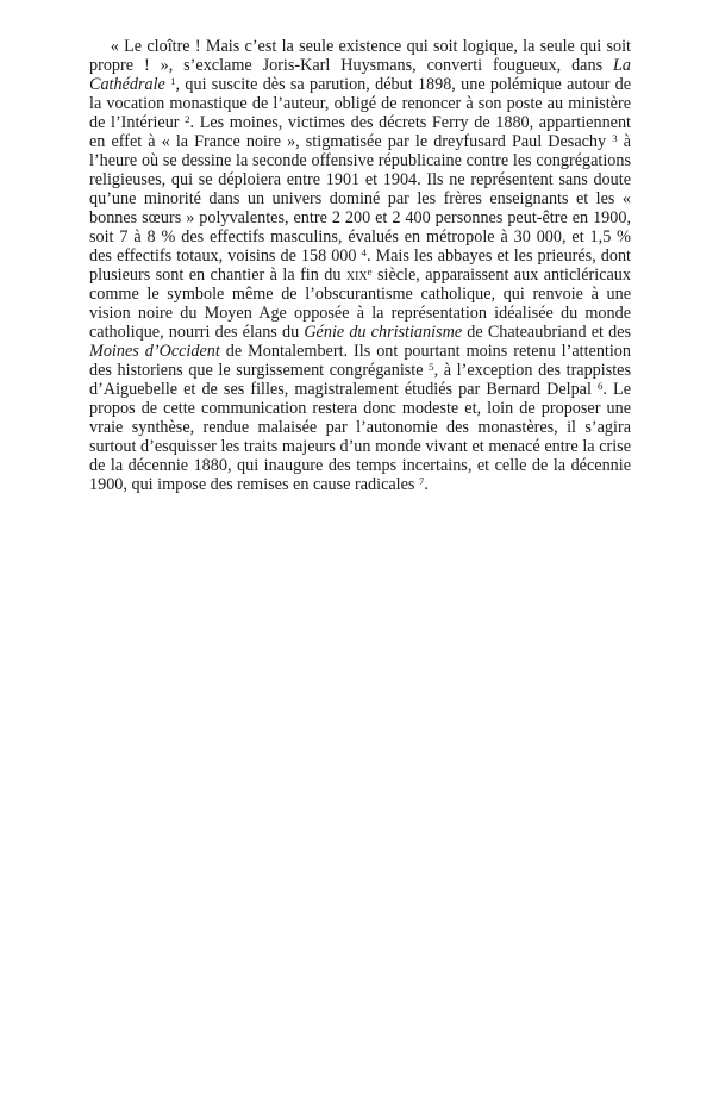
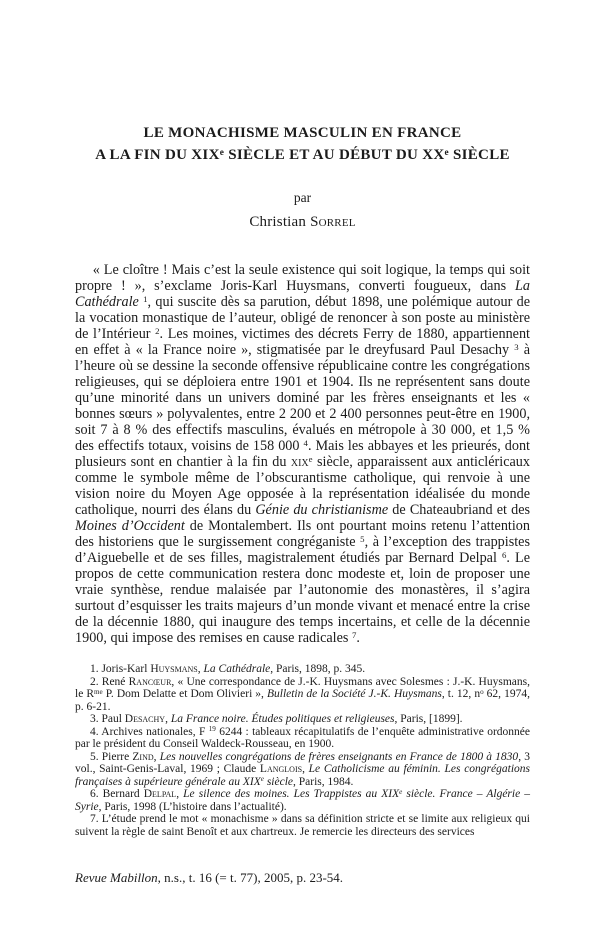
+ LE MONACHISME MASCULIN EN FRANCE
+ A LA FIN DU XIXe SIÈCLE ET AU DÉBUT DU XXe SIÈCLE
+ par
+ Christian Sorrel
- « Le cloître ! Mais c’est la seule existence qui soit logique, la seule qui soit propre ! », s’exclame Joris-Karl Huysmans, converti fougueux, dans La Cathédrale 1, qui suscite dès sa parution, début 1898, une polémique autour de la vocation monastique de l’auteur, obligé de renoncer à son poste au ministère de l’Intérieur 2. Les moines, victimes des décrets Ferry de 1880, appartiennent en effet à « la France noire », stigmatisée par le dreyfusard Paul Desachy 3 à l’heure où se dessine la seconde offensive républicaine contre les congrégations religieuses, qui se déploiera entre 1901 et 1904. Ils ne représentent sans doute qu’une minorité dans un univers dominé par les frères enseignants et les « bonnes sœurs » polyvalentes, entre 2 200 et 2 400 personnes peut-être en 1900, soit 7 à 8 % des effectifs masculins, évalués en métropole à 30 000, et 1,5 % des effectifs totaux, voisins de 158 000 4. Mais les abbayes et les prieurés, dont plusieurs sont en chantier à la fin du xixe siècle, apparaissent aux anticléricaux comme le symbole même de l’obscurantisme catholique, qui renvoie à une vision noire du Moyen Age opposée à la représentation idéalisée du monde catholique, nourri des élans du Génie du christianisme de Chateaubriand et des Moines d’Occident de Montalembert. Ils ont pourtant moins retenu l’attention des historiens que le surgissement congréganiste 5, à l’exception des trappistes d’Aiguebelle et de ses filles, magistralement étudiés par Bernard Delpal 6. Le propos de cette communication restera donc modeste et, loin de proposer une vraie synthèse, rendue malaisée par l’autonomie des monastères, il s’agira surtout d’esquisser les traits majeurs d’un monde vivant et menacé entre la crise de la décennie 1880, qui inaugure des temps incertains, et celle de la décennie 1900, qui impose des remises en cause radicales 7.
+ « Le cloître ! Mais c’est la seule existence qui soit logique, la temps qui soit propre ! », s’exclame Joris-Karl Huysmans, converti fougueux, dans La Cathédrale 1, qui suscite dès sa parution, début 1898, une polémique autour de la vocation monastique de l’auteur, obligé de renoncer à son poste au ministère de l’Intérieur 2. Les moines, victimes des décrets Ferry de 1880, appartiennent en effet à « la France noire », stigmatisée par le dreyfusard Paul Desachy 3 à l’heure où se dessine la seconde offensive républicaine contre les congrégations religieuses, qui se déploiera entre 1901 et 1904. Ils ne représentent sans doute qu’une minorité dans un univers dominé par les frères enseignants et les « bonnes sœurs » polyvalentes, entre 2 200 et 2 400 personnes peut-être en 1900, soit 7 à 8 % des effectifs masculins, évalués en métropole à 30 000, et 1,5 % des effectifs totaux, voisins de 158 000 4. Mais les abbayes et les prieurés, dont plusieurs sont en chantier à la fin du xixe siècle, apparaissent aux anticléricaux comme le symbole même de l’obscurantisme catholique, qui renvoie à une vision noire du Moyen Age opposée à la représentation idéalisée du monde catholique, nourri des élans du Génie du christianisme de Chateaubriand et des Moines d’Occident de Montalembert. Ils ont pourtant moins retenu l’attention des historiens que le surgissement congréganiste 5, à l’exception des trappistes d’Aiguebelle et de ses filles, magistralement étudiés par Bernard Delpal 6. Le propos de cette communication restera donc modeste et, loin de proposer une vraie synthèse, rendue malaisée par l’autonomie des monastères, il s’agira surtout d’esquisser les traits majeurs d’un monde vivant et menacé entre la crise de la décennie 1880, qui inaugure des temps incertains, et celle de la décennie 1900, qui impose des remises en cause radicales 7.
+ 1. Joris-Karl Huysmans, La Cathédrale, Paris, 1898, p. 345.
+ 2. René Rancœur, « Une correspondance de J.-K. Huysmans avec Solesmes : J.-K. Huysmans, le Rme P. Dom Delatte et Dom Olivieri », Bulletin de la Société J.-K. Huysmans, t. 12, no 62, 1974, p. 6-21.
+ 3. Paul Desachy, La France noire. Études politiques et religieuses, Paris, [1899].
+ 4. Archives nationales, F 19 6244 : tableaux récapitulatifs de l’enquête administrative ordonnée par le président du Conseil Waldeck-Rousseau, en 1900.
+ 5. Pierre Zind, Les nouvelles congrégations de frères enseignants en France de 1800 à 1830, 3 vol., Saint-Genis-Laval, 1969 ; Claude Langlois, Le Catholicisme au féminin. Les congrégations françaises à supérieure générale au XIXe siècle, Paris, 1984.
+ 6. Bernard Delpal, Le silence des moines. Les Trappistes au XIXe siècle. France – Algérie – Syrie, Paris, 1998 (L’histoire dans l’actualité).
+ 7. L’étude prend le mot « monachisme » dans sa définition stricte et se limite aux religieux qui suivent la règle de saint Benoît et aux chartreux. Je remercie les directeurs des services
+ Revue Mabillon, n.s., t. 16 (= t. 77), 2005, p. 23-54.
